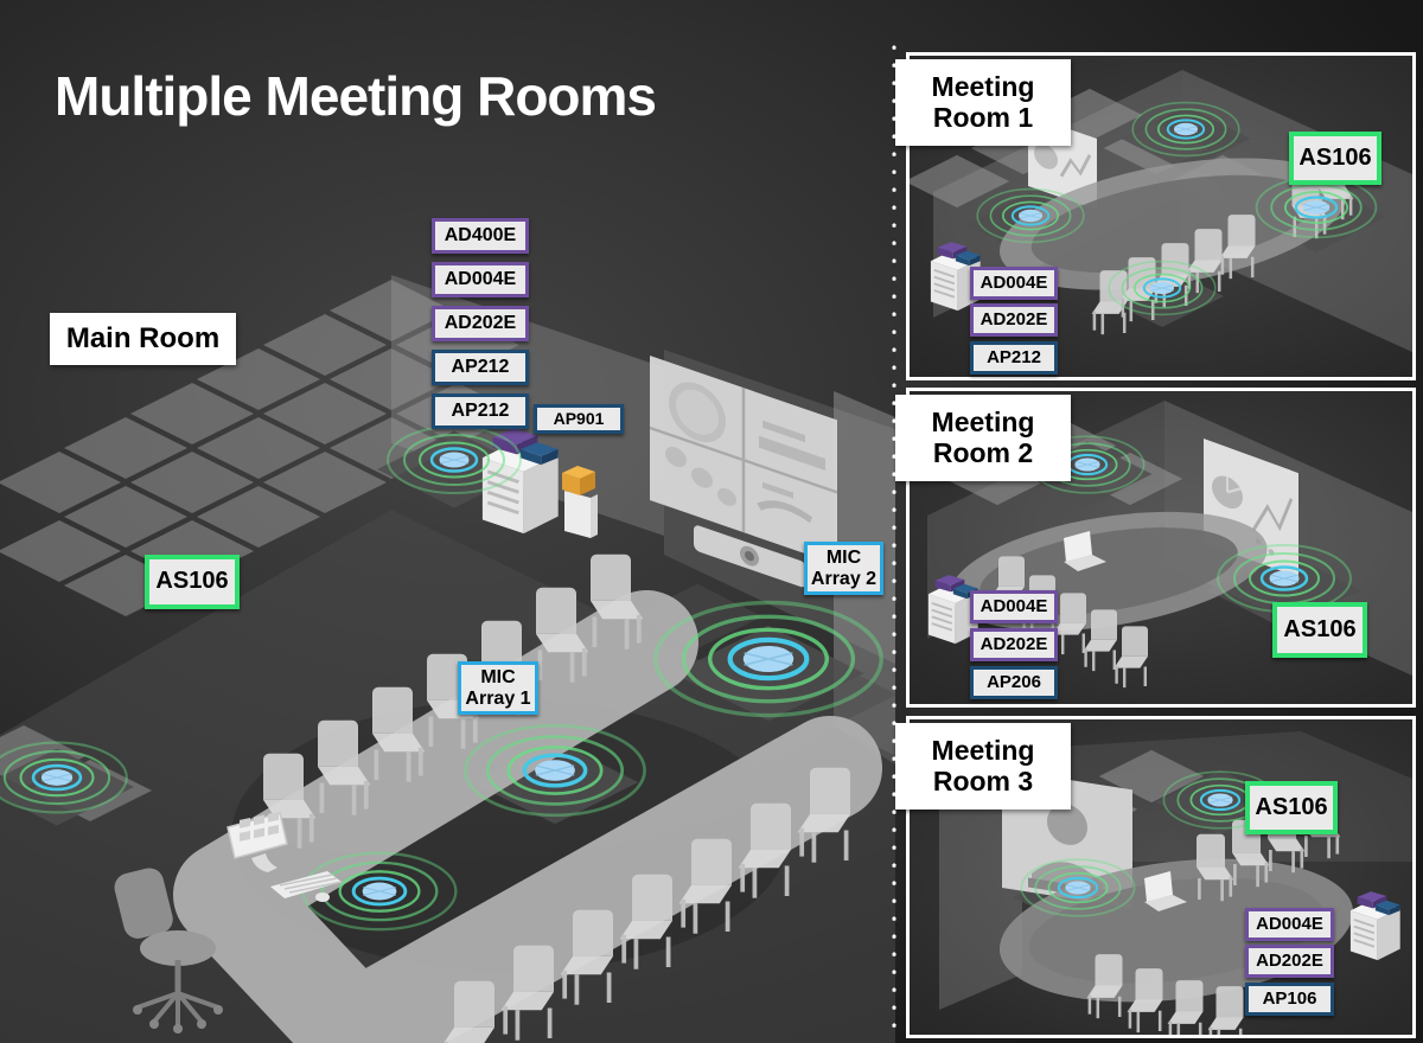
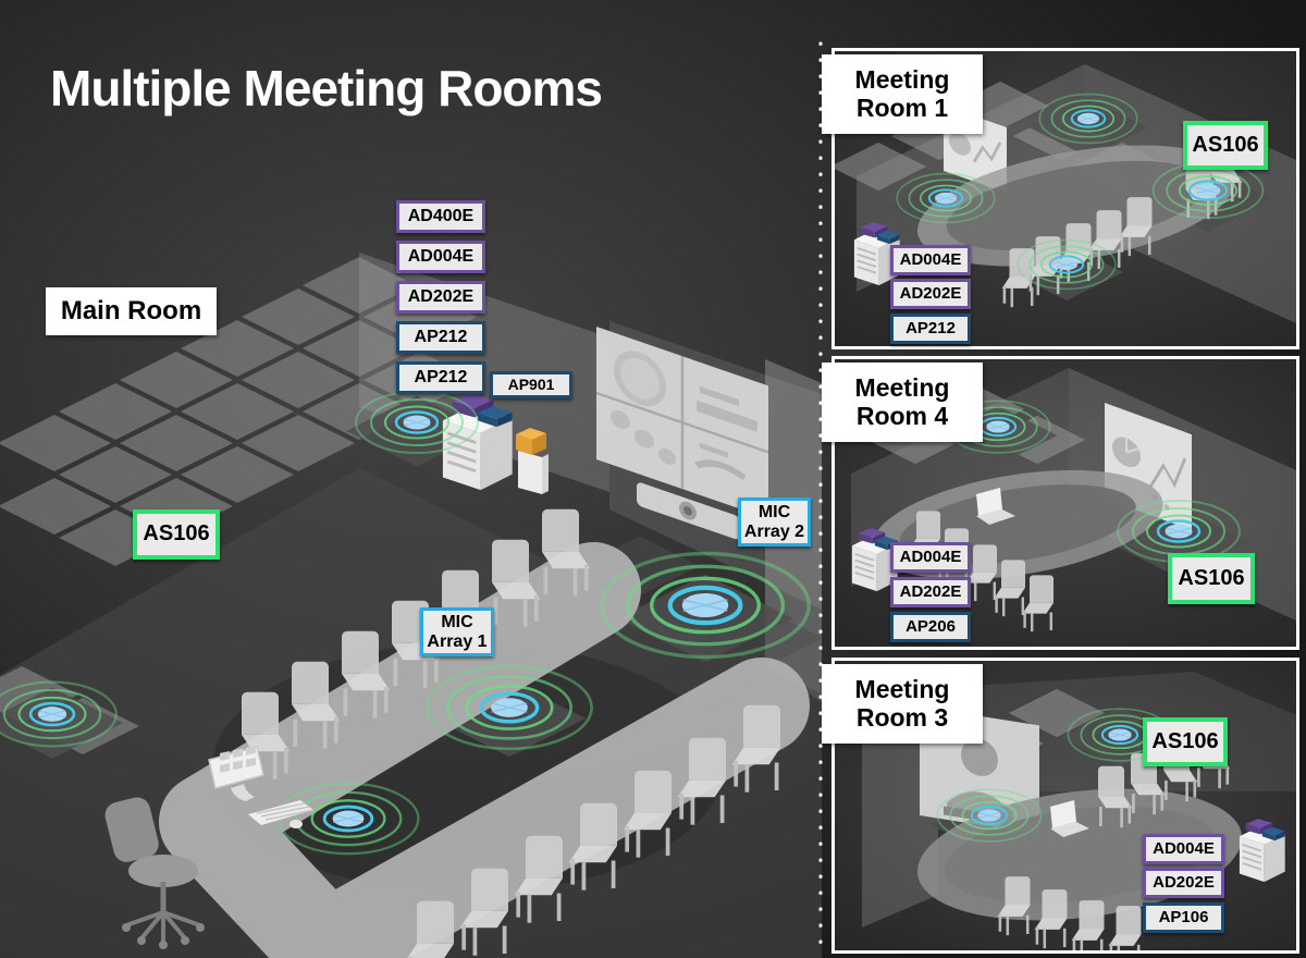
  Multiple Meeting Rooms
  Main Room
  AD400E
  AD004E
  AD202E
  AP212
  AP212
  AP901
  AS106
  MIC
  Array 1
  MIC
  Array 2
  Meeting
  Room 1
  AS106
  AD004E
  AD202E
  AP212
  Meeting
- Room 2
+ Room 4
  AD004E
  AD202E
  AP206
  AS106
  Meeting
  Room 3
  AS106
  AD004E
  AD202E
  AP106
